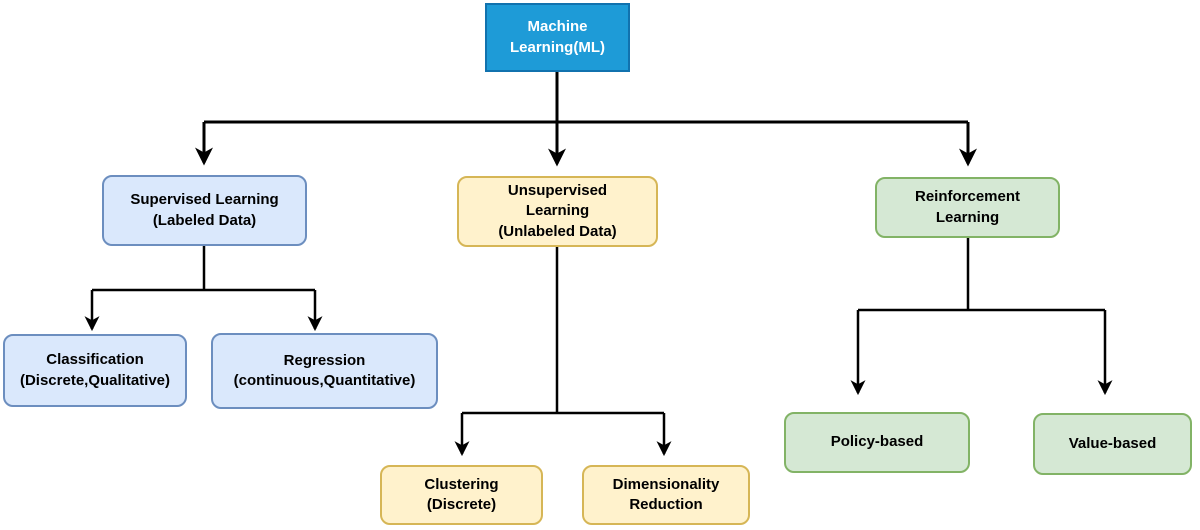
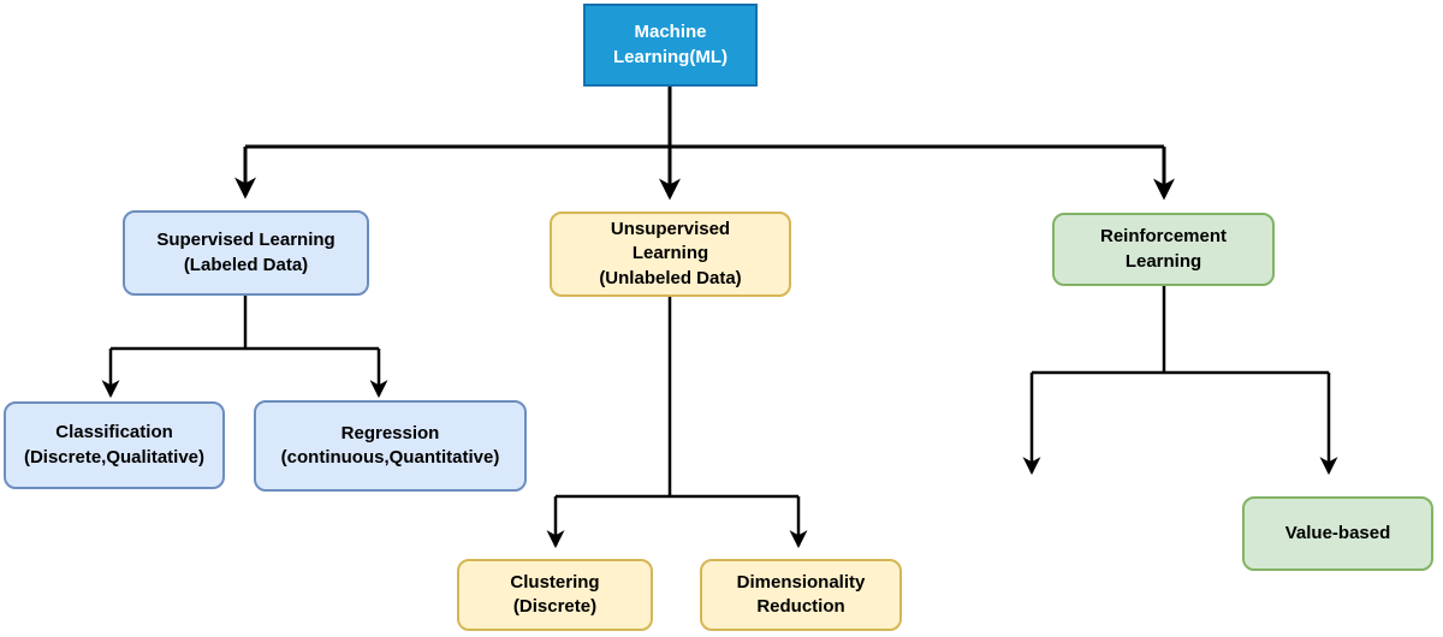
  Machine
  Learning(ML)
  Supervised Learning
  (Labeled Data)
  Unsupervised
  Learning
  (Unlabeled Data)
  Reinforcement
  Learning
  Classification
  (Discrete,Qualitative)
  Regression
  (continuous,Quantitative)
  Clustering
  (Discrete)
  Dimensionality
  Reduction
- Policy-based
  Value-based
